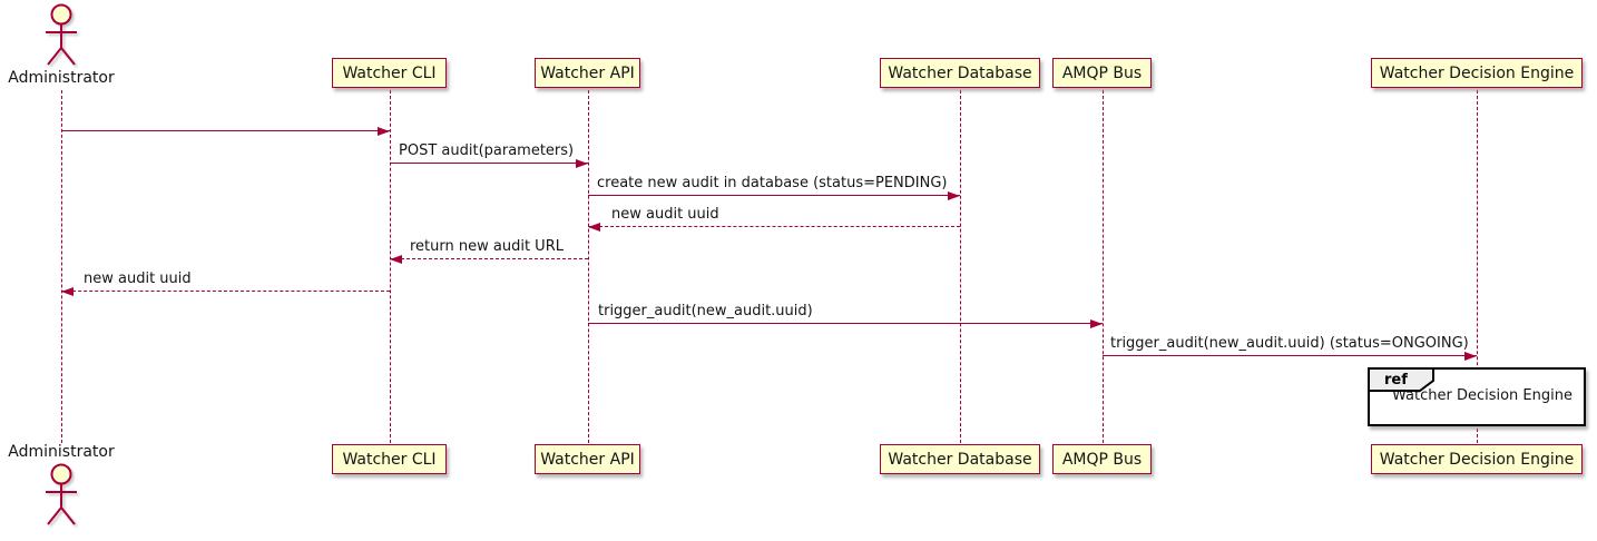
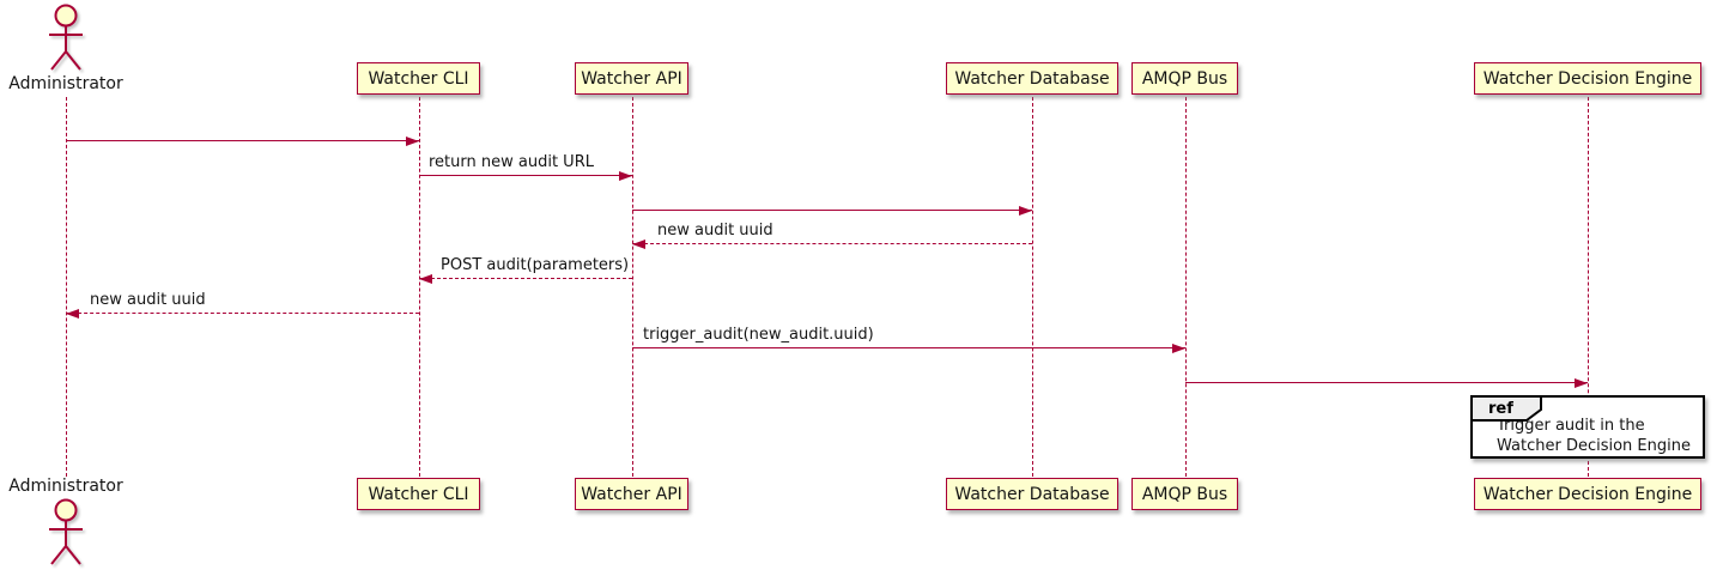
  Administrator
  Administrator
  Watcher CLI
  Watcher API
  Watcher Database
  AMQP Bus
  Watcher Decision Engine
  Watcher CLI
  Watcher API
  Watcher Database
  AMQP Bus
  Watcher Decision Engine
- POST audit(parameters)
+ return new audit URL
- create new audit in database (status=PENDING)
  new audit uuid
- return new audit URL
+ POST audit(parameters)
  new audit uuid
  trigger_audit(new_audit.uuid)
- trigger_audit(new_audit.uuid) (status=ONGOING)
  ref
+ Trigger audit in the
  Watcher Decision Engine
